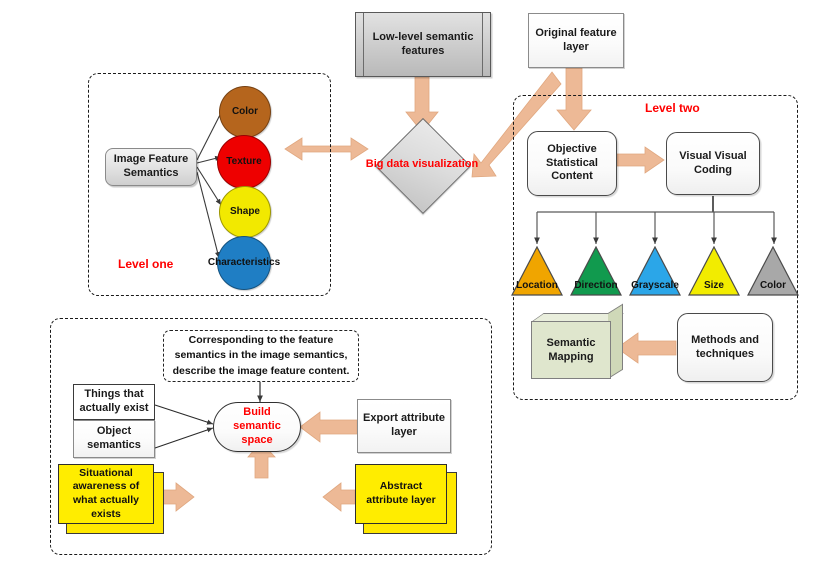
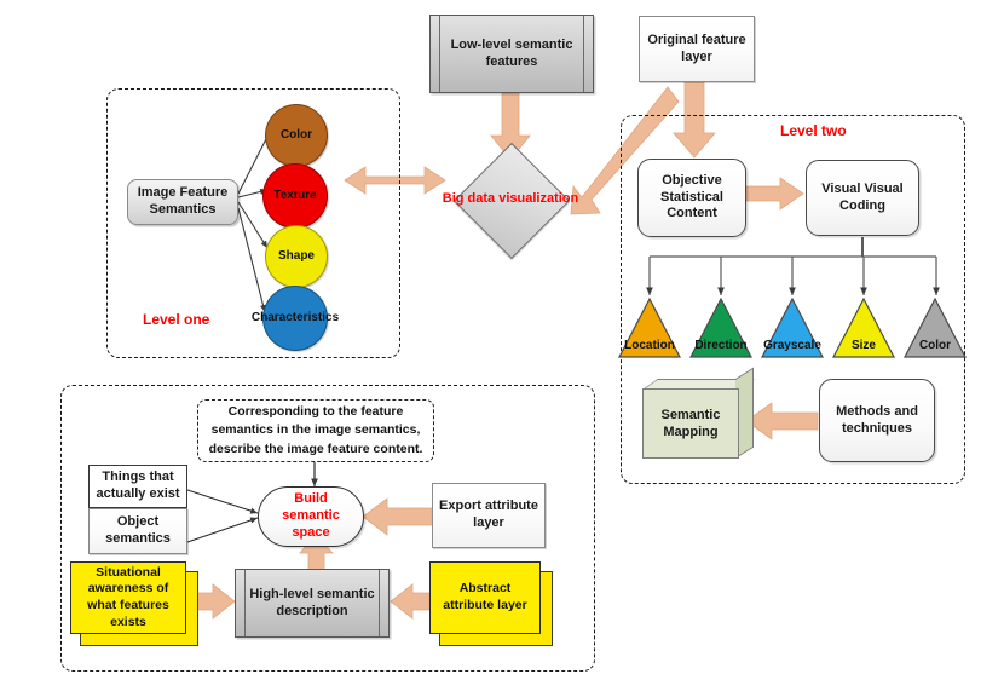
  Level one
  Image Feature Semantics
  Color
  Texture
  Shape
  Characteristics
  Low-level semantic features
  Big data visualization
  Original feature layer
  Level two
  Objective Statistical Content
  Visual Visual Coding
  Location
  Direction
  Grayscale
  Size
  Color
  Semantic Mapping
  Methods and techniques
  Corresponding to the feature semantics in the image semantics, describe the image feature content.
  Things that actually exist
  Object semantics
  Build semantic space
  Export attribute layer
  Abstract attribute layer
- Situational awareness of what actually exists
+ Situational awareness of what features exists
+ High-level semantic description
